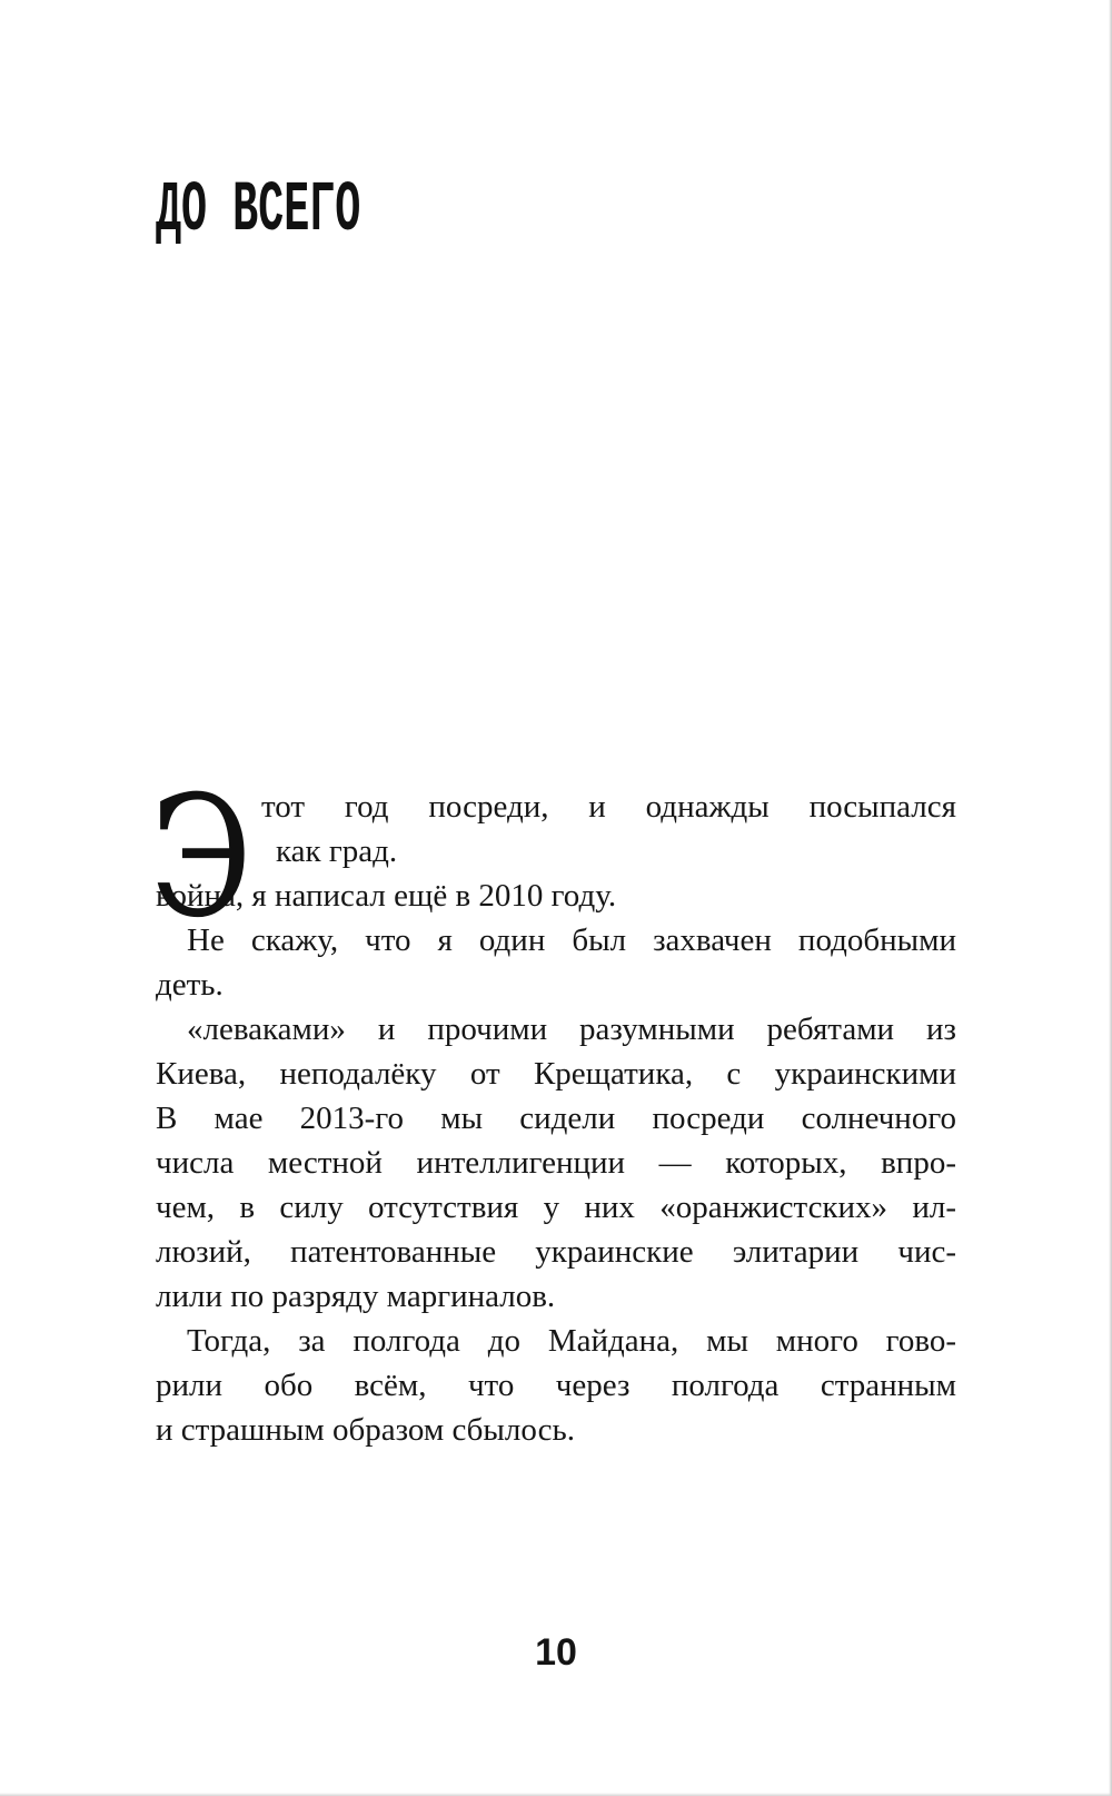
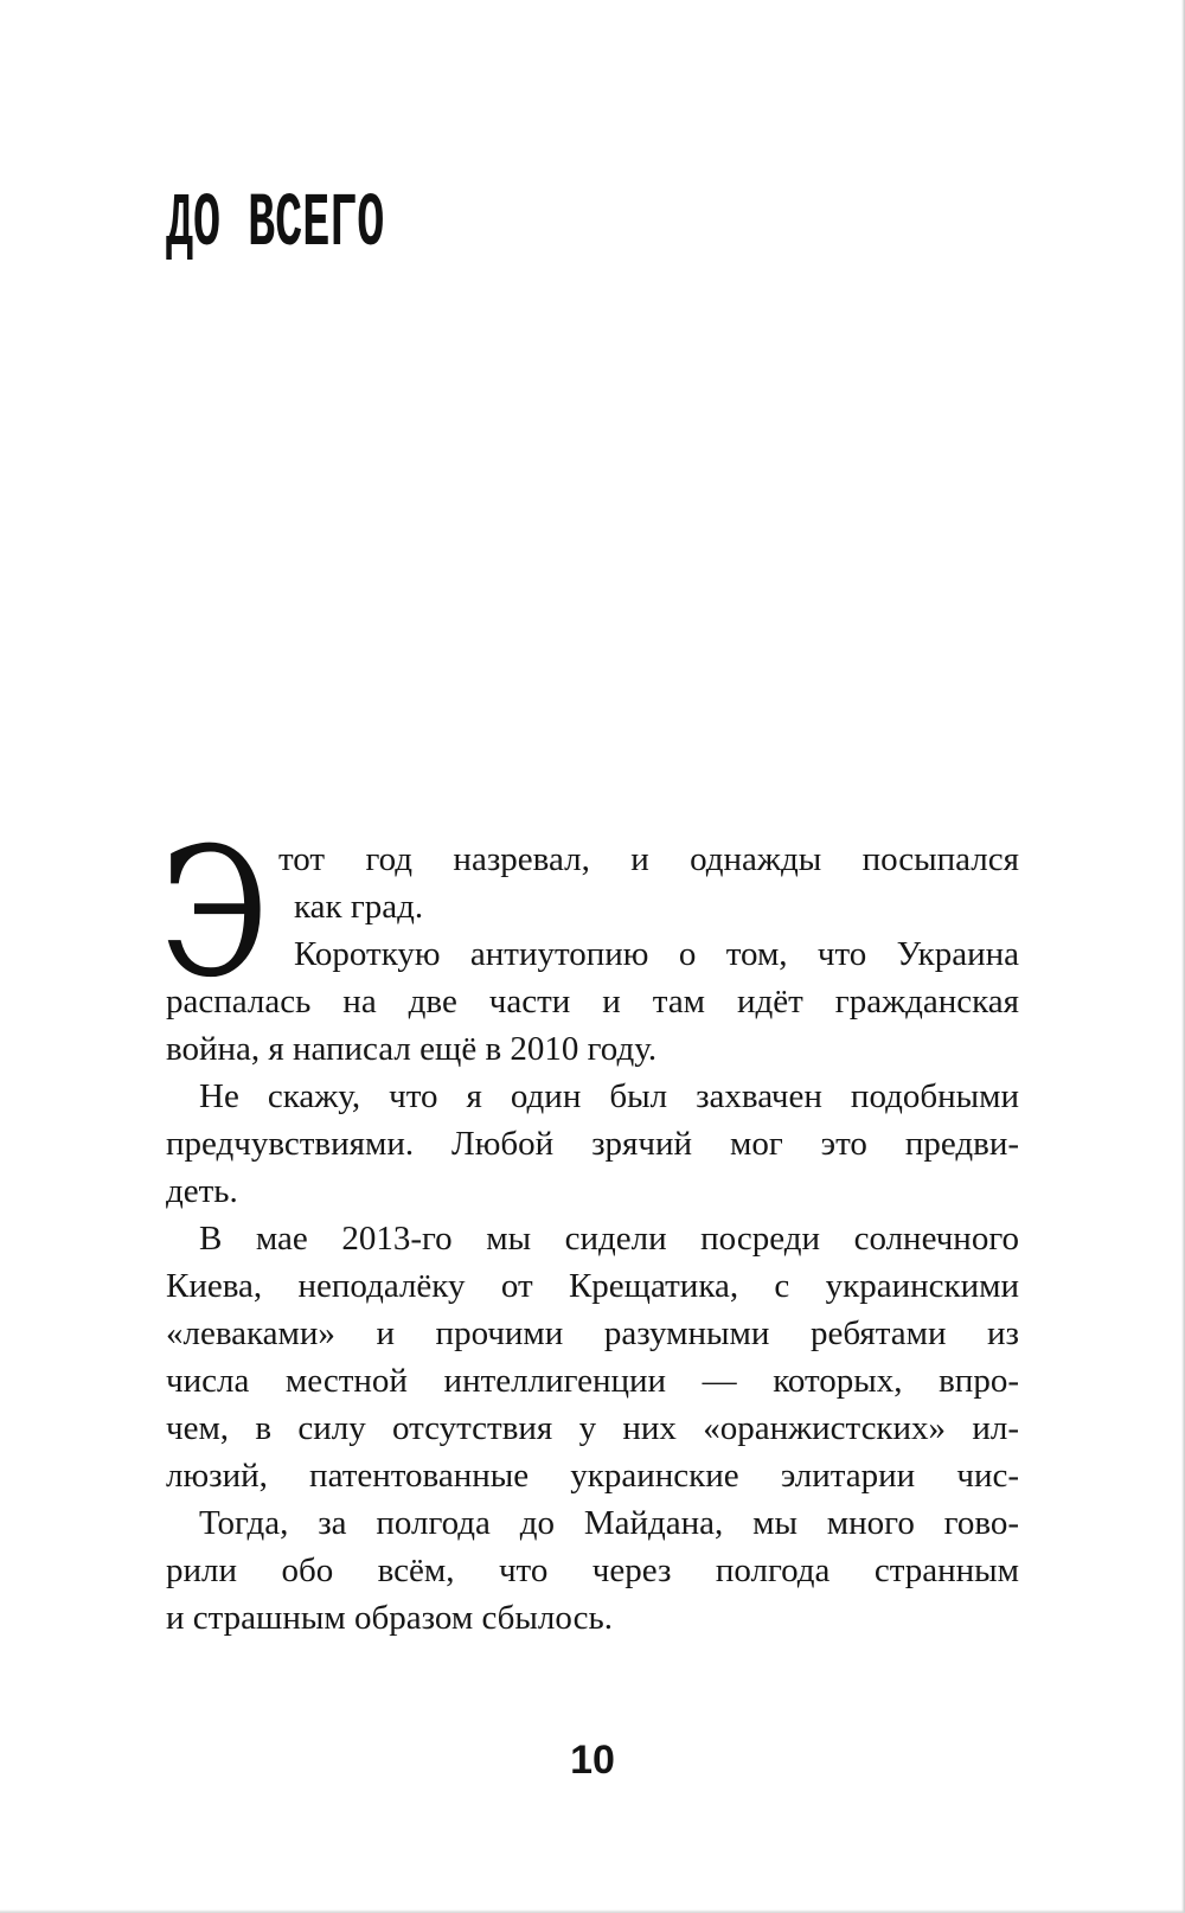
  ДО ВСЕГО
  Э
- тот год посреди, и однажды посыпался
+ тот год назревал, и однажды посыпался
  как град.
+ Короткую антиутопию о том, что Украина
+ распалась на две части и там идёт гражданская
  война, я написал ещё в 2010 году.
  Не скажу, что я один был захвачен подобными
+ предчувствиями. Любой зрячий мог это предви-
  деть.
- «леваками» и прочими разумными ребятами из
+ В мае 2013-го мы сидели посреди солнечного
  Киева, неподалёку от Крещатика, с украинскими
- В мае 2013-го мы сидели посреди солнечного
+ «леваками» и прочими разумными ребятами из
  числа местной интеллигенции — которых, впро-
  чем, в силу отсутствия у них «оранжистских» ил-
  люзий, патентованные украинские элитарии чис-
- лили по разряду маргиналов.
  Тогда, за полгода до Майдана, мы много гово-
  рили обо всём, что через полгода странным
  и страшным образом сбылось.
  10
